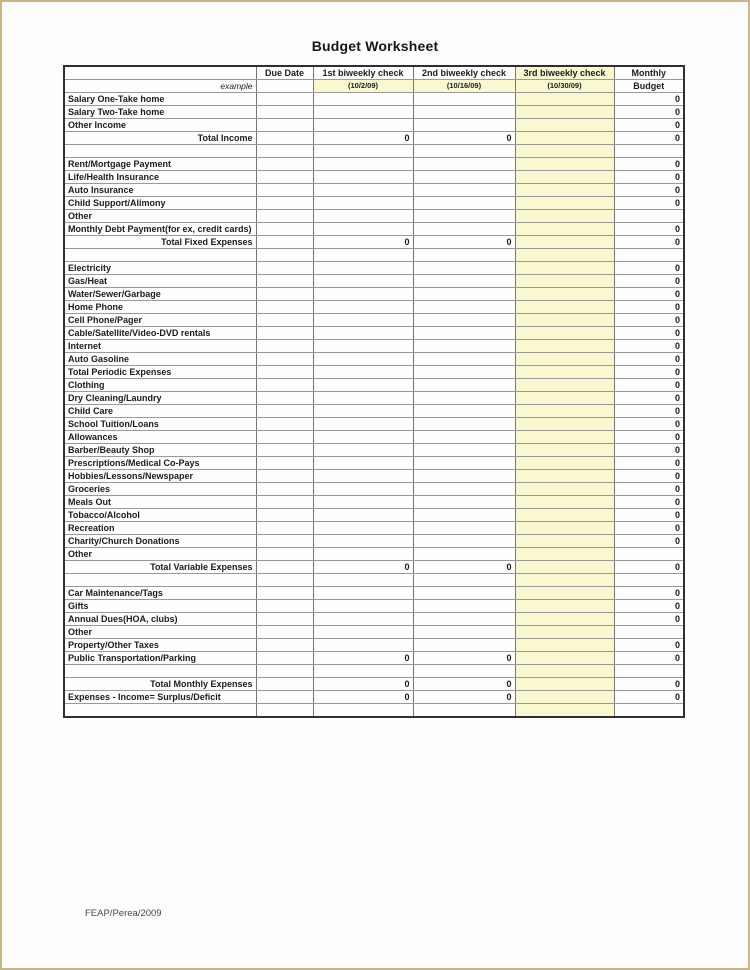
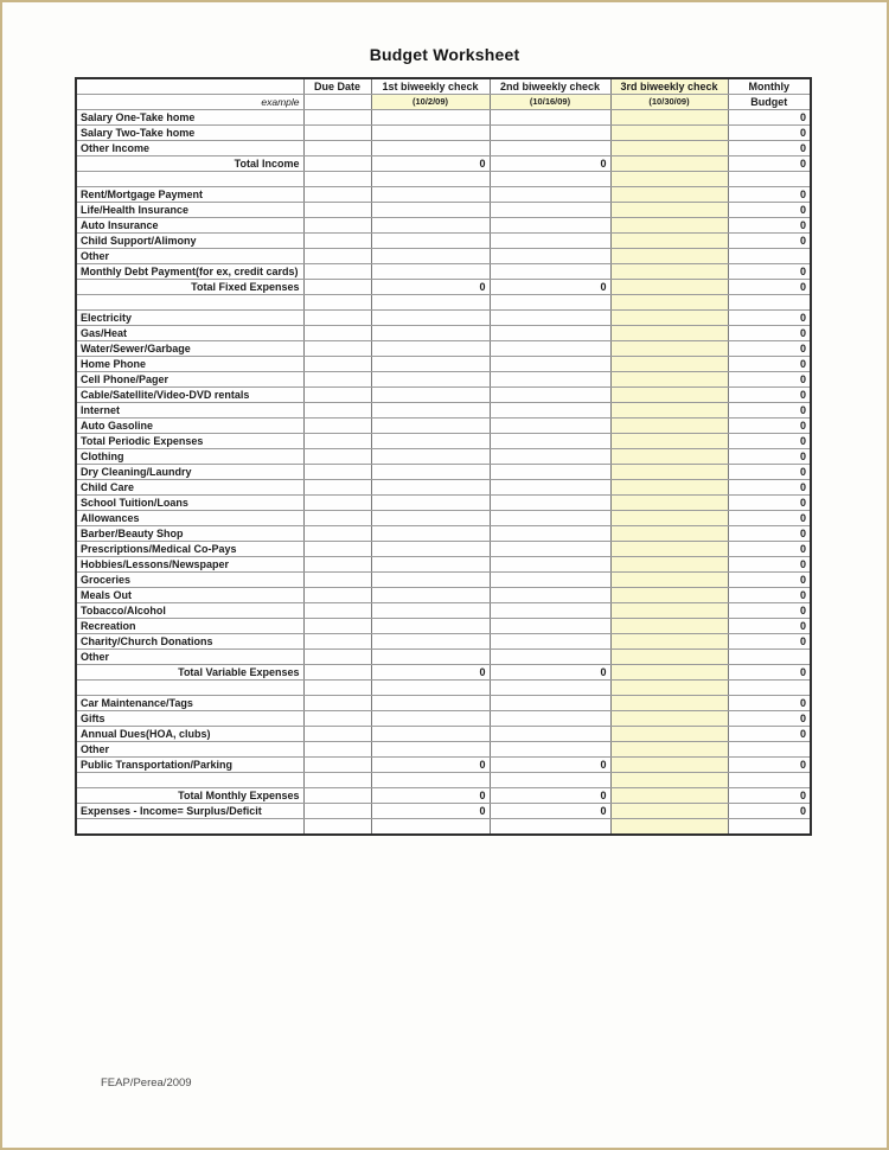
  Budget Worksheet
  	Due Date	1st biweekly check	2nd biweekly check	3rd biweekly check	Monthly
  example		(10/2/09)	(10/16/09)	(10/30/09)	Budget
  Salary One-Take home					0
  Salary Two-Take home					0
  Other Income					0
  Total Income		0	0		0
  Rent/Mortgage Payment					0
  Life/Health Insurance					0
  Auto Insurance					0
  Child Support/Alimony					0
  Other
  Monthly Debt Payment(for ex, credit cards)					0
  Total Fixed Expenses		0	0		0
  Electricity					0
  Gas/Heat					0
  Water/Sewer/Garbage					0
  Home Phone					0
  Cell Phone/Pager					0
  Cable/Satellite/Video-DVD rentals					0
  Internet					0
  Auto Gasoline					0
  Total Periodic Expenses					0
  Clothing					0
  Dry Cleaning/Laundry					0
  Child Care					0
  School Tuition/Loans					0
  Allowances					0
  Barber/Beauty Shop					0
  Prescriptions/Medical Co-Pays					0
  Hobbies/Lessons/Newspaper					0
  Groceries					0
  Meals Out					0
  Tobacco/Alcohol					0
  Recreation					0
  Charity/Church Donations					0
  Other
  Total Variable Expenses		0	0		0
  Car Maintenance/Tags					0
  Gifts					0
  Annual Dues(HOA, clubs)					0
  Other
- Property/Other Taxes					0
  Public Transportation/Parking		0	0		0
  Total Monthly Expenses		0	0		0
  Expenses - Income= Surplus/Deficit		0	0		0
  FEAP/Perea/2009
